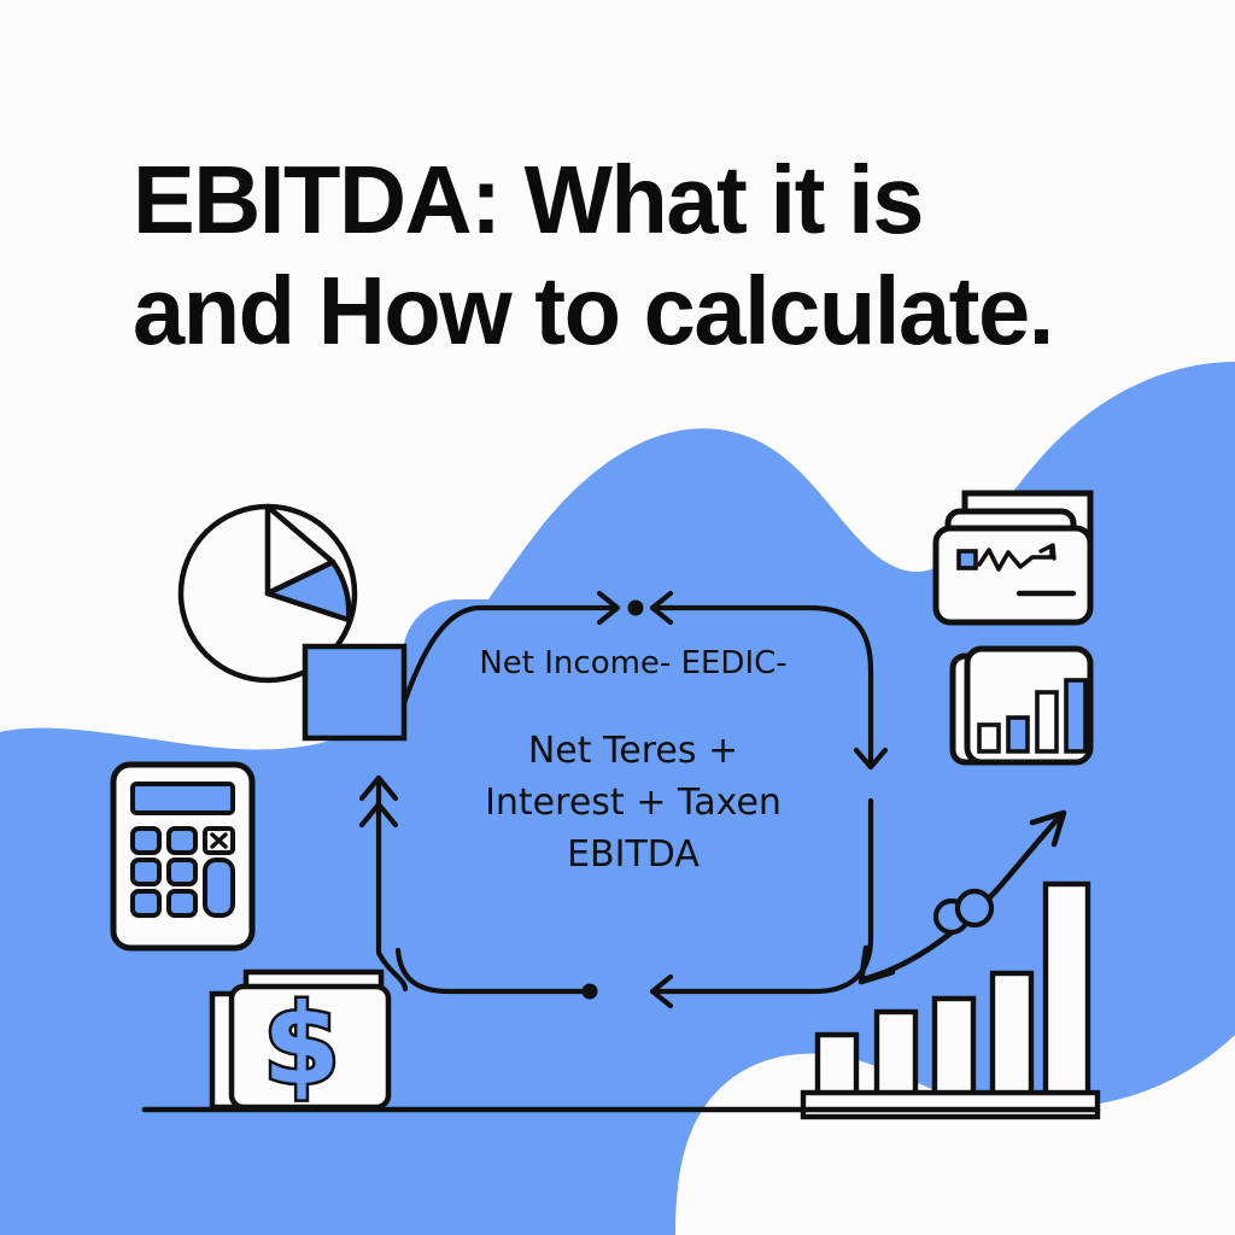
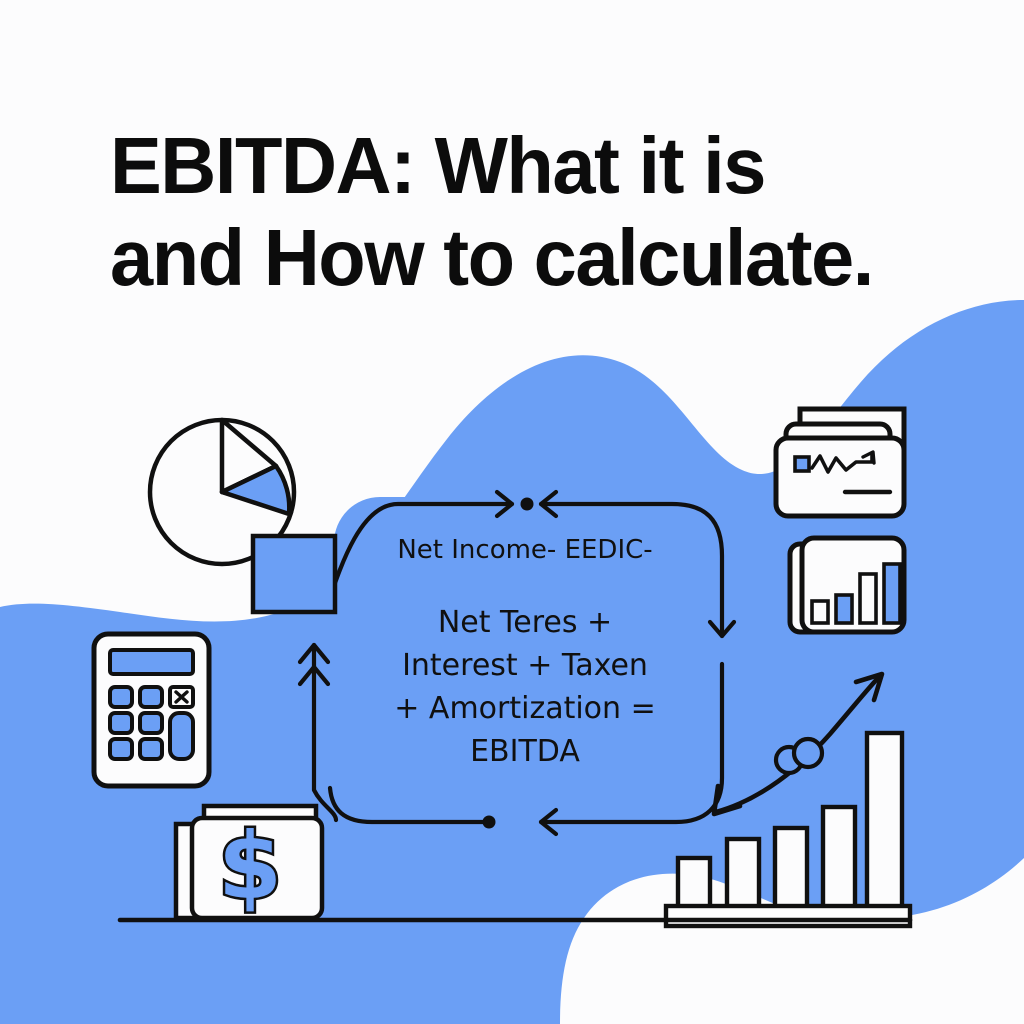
  EBITDA: What it is
  and How to calculate.
  Net Income- EEDIC-
  Net Teres +
  Interest + Taxen
+ + Amortization =
  EBITDA
  $
